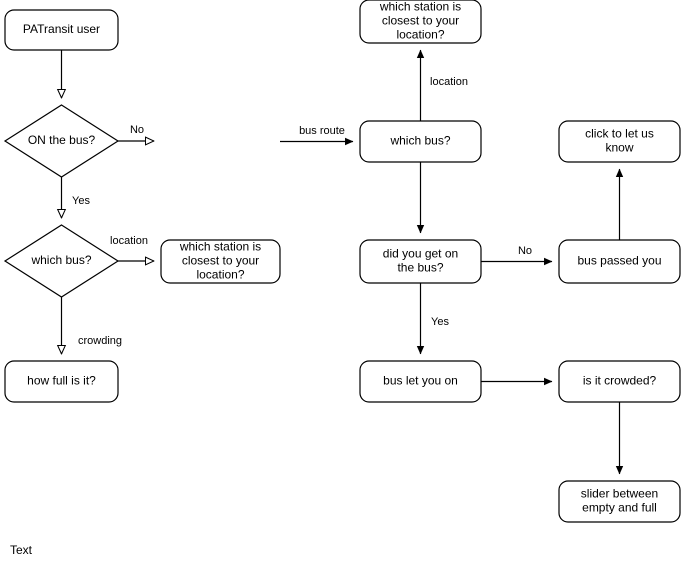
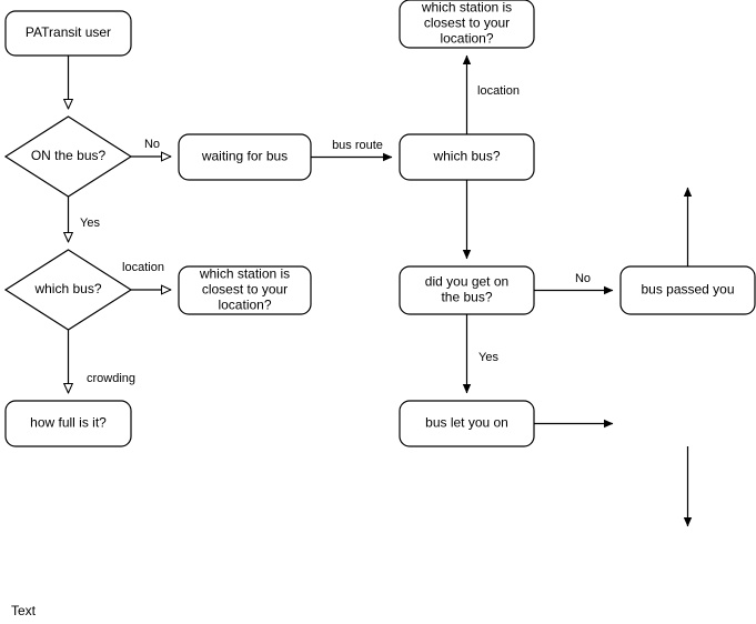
  PATransit user
  ON the bus?
+ waiting for bus
  which bus?
  which station is closest to your location?
  how full is it?
  which station is closest to your location?
  which bus?
  did you get on the bus?
  bus let you on
- click to let us know
  bus passed you
- is it crowded?
- slider between empty and full
  No
  Yes
  location
  crowding
  bus route
  location
  No
  Yes
  Text
